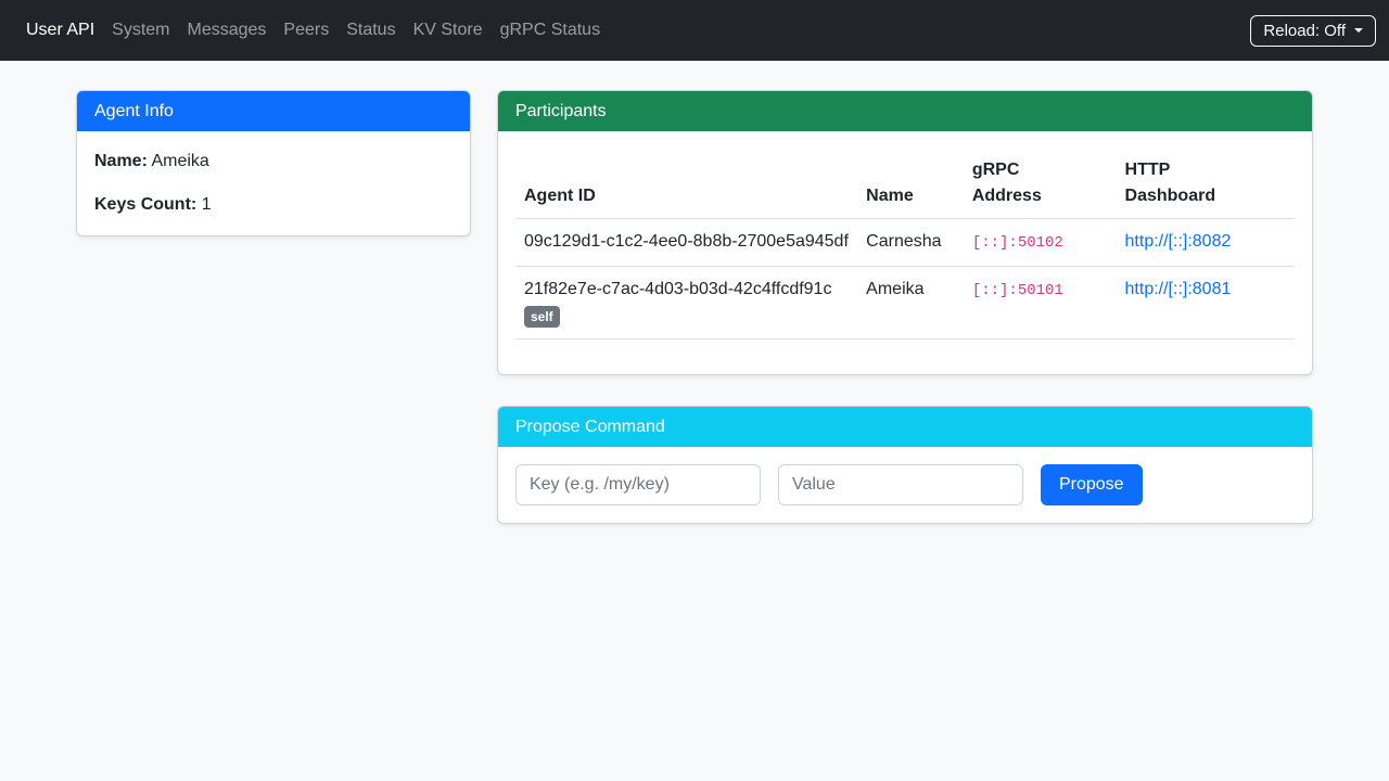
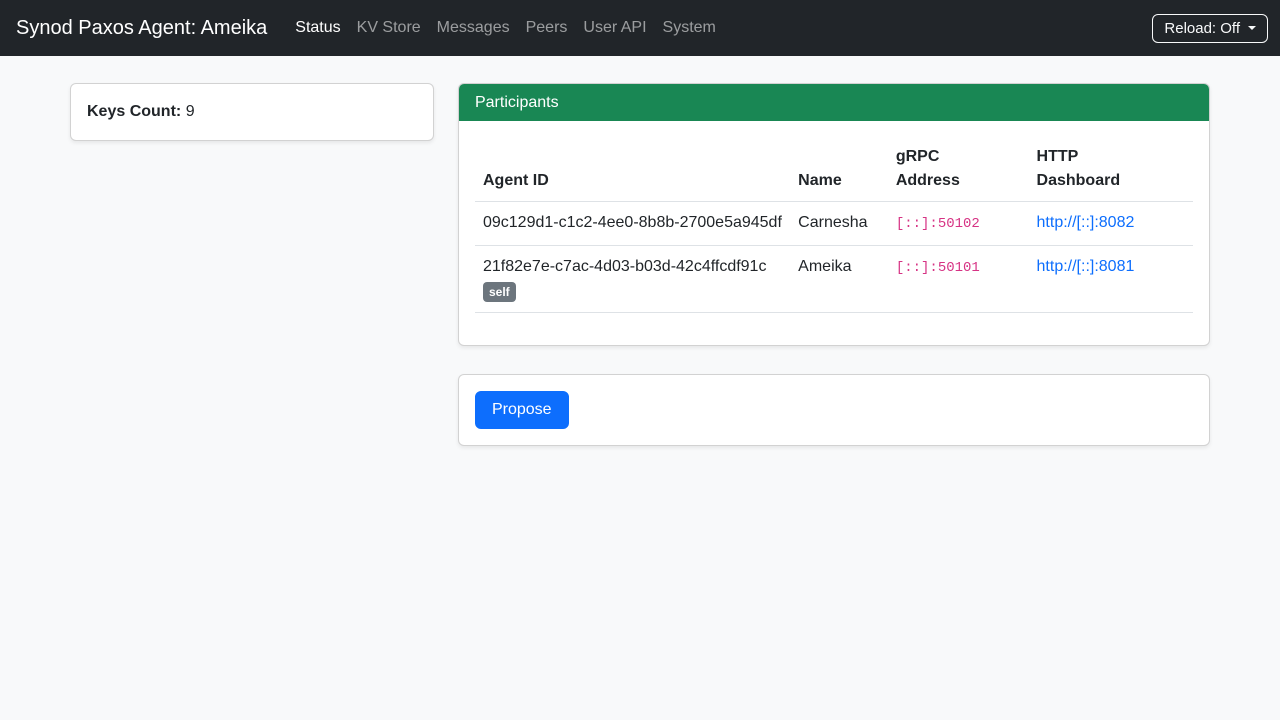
+ Synod Paxos Agent: Ameika
- User API
+ Status
- System
+ KV Store
  Messages
  Peers
- Status
+ User API
- KV Store
+ System
- gRPC Status
  Reload: Off
- Agent Info
- Name: Ameika
- Keys Count: 1
+ Keys Count: 9
  Participants
  Agent ID	Name	gRPC Address	HTTP Dashboard
  09c129d1-c1c2-4ee0-8b8b-2700e5a945df	Carnesha	[::]:50102	http://[::]:8082
  21f82e7e-c7ac-4d03-b03d-42c4ffcdf91c self	Ameika	[::]:50101	http://[::]:8081
- Propose Command
- Key (e.g. /my/key)
- Value
  Propose
